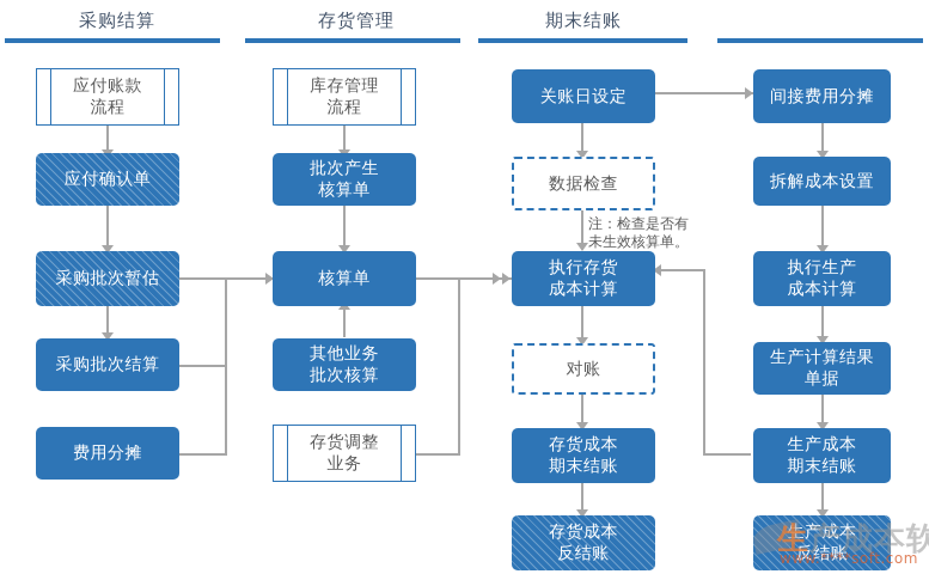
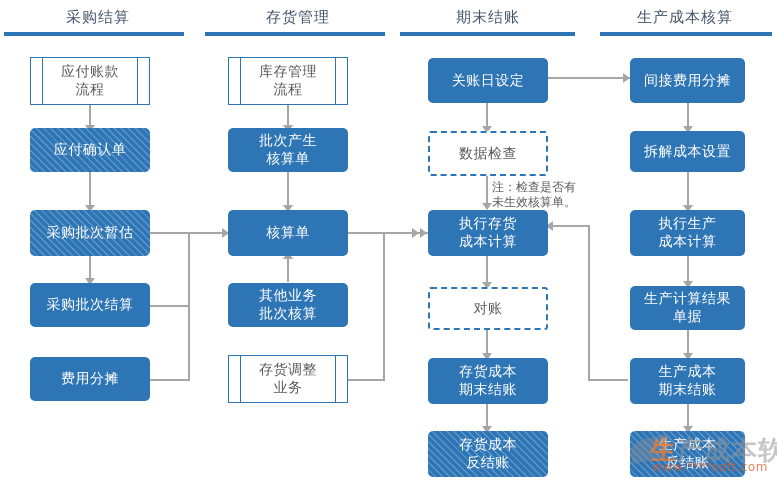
  采购结算
  存货管理
  期末结账
+ 生产成本核算
  应付账款
  流程
  应付确认单
  采购批次暂估
  采购批次结算
  费用分摊
  库存管理
  流程
  批次产生
  核算单
  核算单
  其他业务
  批次核算
  存货调整
  业务
  关账日设定
  数据检查
  执行存货
  成本计算
  对账
  存货成本
  期末结账
  存货成本
  反结账
  间接费用分摊
  拆解成本设置
  执行生产
  成本计算
  生产计算结果
  单据
  生产成本
  期末结账
  生产成本
  反结账
  注：检查是否有
  未生效核算单。
  生产成本软
  www.****soft.com
